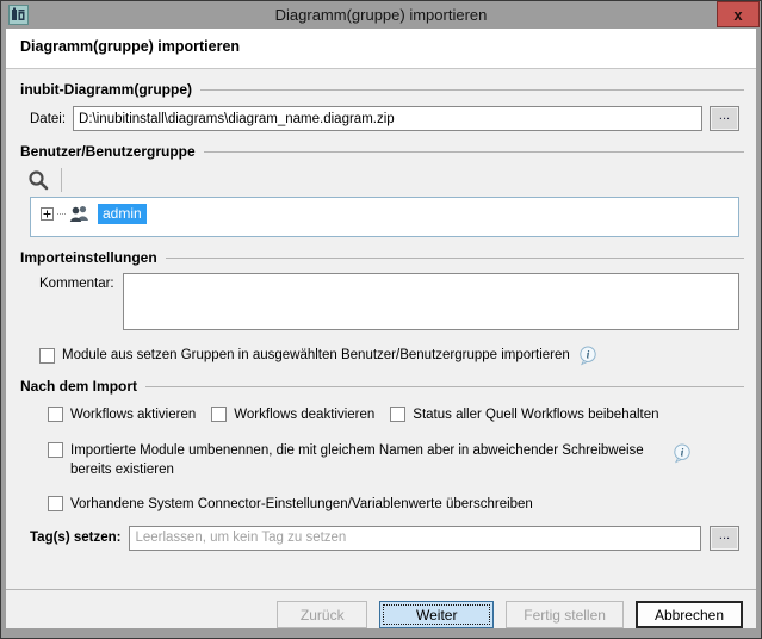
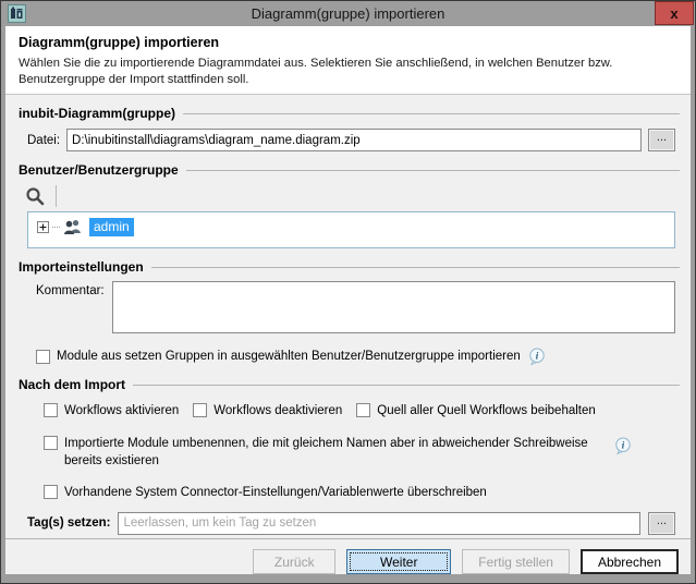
  Diagramm(gruppe) importieren
  x
  Diagramm(gruppe) importieren
+ Wählen Sie die zu importierende Diagrammdatei aus. Selektieren Sie anschließend, in welchen Benutzer bzw. Benutzergruppe der Import stattfinden soll.
  inubit-Diagramm(gruppe)
  Datei:
  D:\inubitinstall\diagrams\diagram_name.diagram.zip
  ...
  Benutzer/Benutzergruppe
  admin
  Importeinstellungen
  Kommentar:
  Module aus setzen Gruppen in ausgewählten Benutzer/Benutzergruppe importieren
  i
  Nach dem Import
  Workflows aktivieren
  Workflows deaktivieren
- Status aller Quell Workflows beibehalten
+ Quell aller Quell Workflows beibehalten
  Importierte Module umbenennen, die mit gleichem Namen aber in abweichender Schreibweise bereits existieren
  i
  Vorhandene System Connector-Einstellungen/Variablenwerte überschreiben
  Tag(s) setzen:
  Leerlassen, um kein Tag zu setzen
  ...
  Zurück
  Weiter
  Fertig stellen
  Abbrechen
